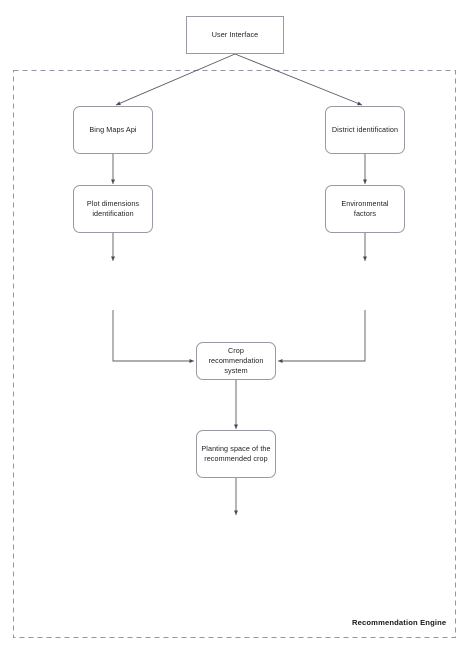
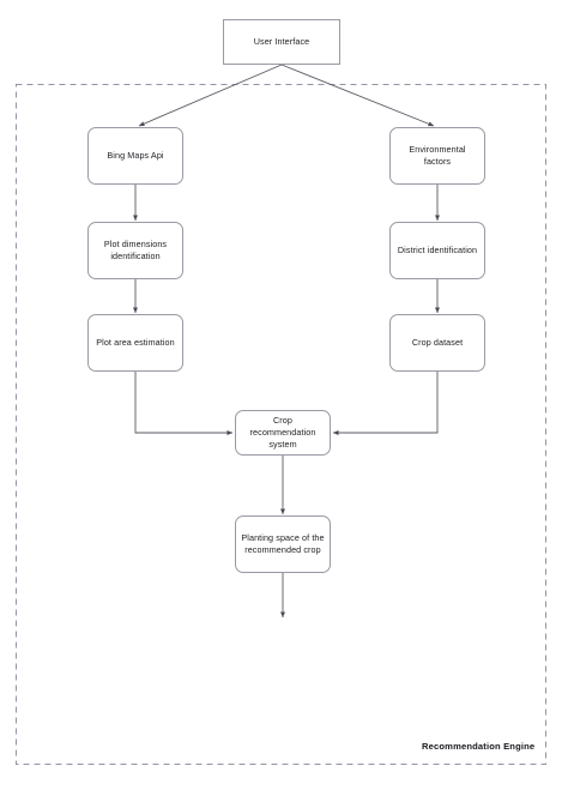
  User Interface
  Bing Maps Api
- District identification
+ Environmental factors
  Plot dimensions
  identification
- Environmental factors
+ District identification
+ Plot area estimation
+ Crop dataset
  Crop recommendation
  system
  Planting space of the
  recommended crop
  Recommendation Engine
